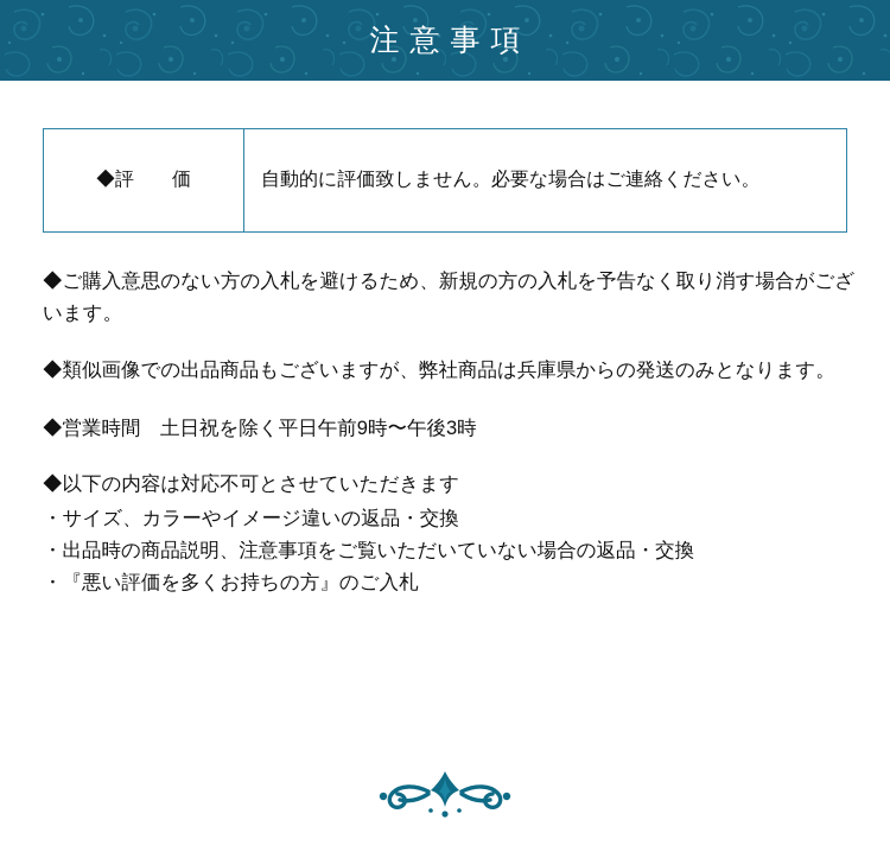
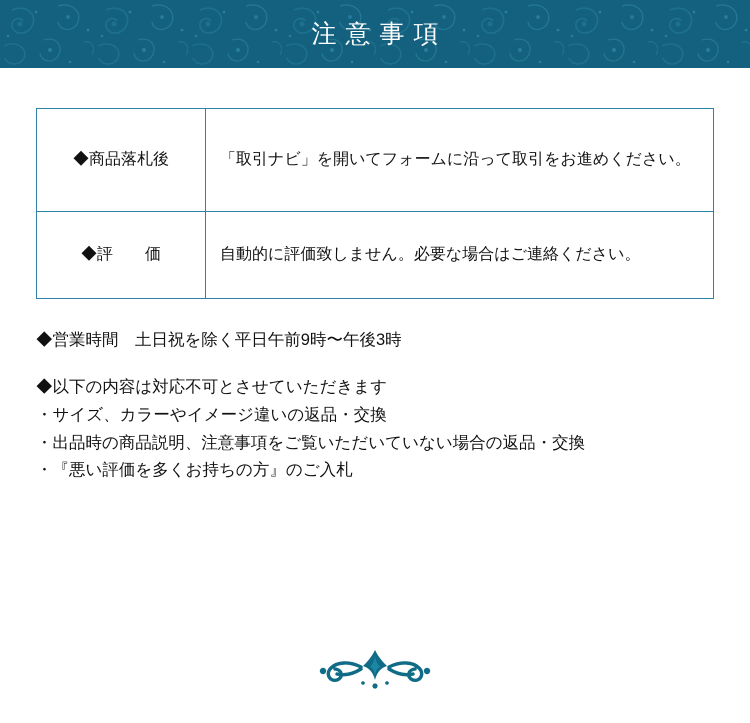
  注意事項
+ ◆商品落札後	「取引ナビ」を開いてフォームに沿って取引をお進めください。
  ◆評 価	自動的に評価致しません。必要な場合はご連絡ください。
- ◆ご購入意思のない方の入札を避けるため、新規の方の入札を予告なく取り消す場合がございます。
- ◆類似画像での出品商品もございますが、弊社商品は兵庫県からの発送のみとなります。
  ◆営業時間 土日祝を除く平日午前9時〜午後3時
  ◆以下の内容は対応不可とさせていただきます
  ・サイズ、カラーやイメージ違いの返品・交換
  ・出品時の商品説明、注意事項をご覧いただいていない場合の返品・交換
  ・『悪い評価を多くお持ちの方』のご入札
